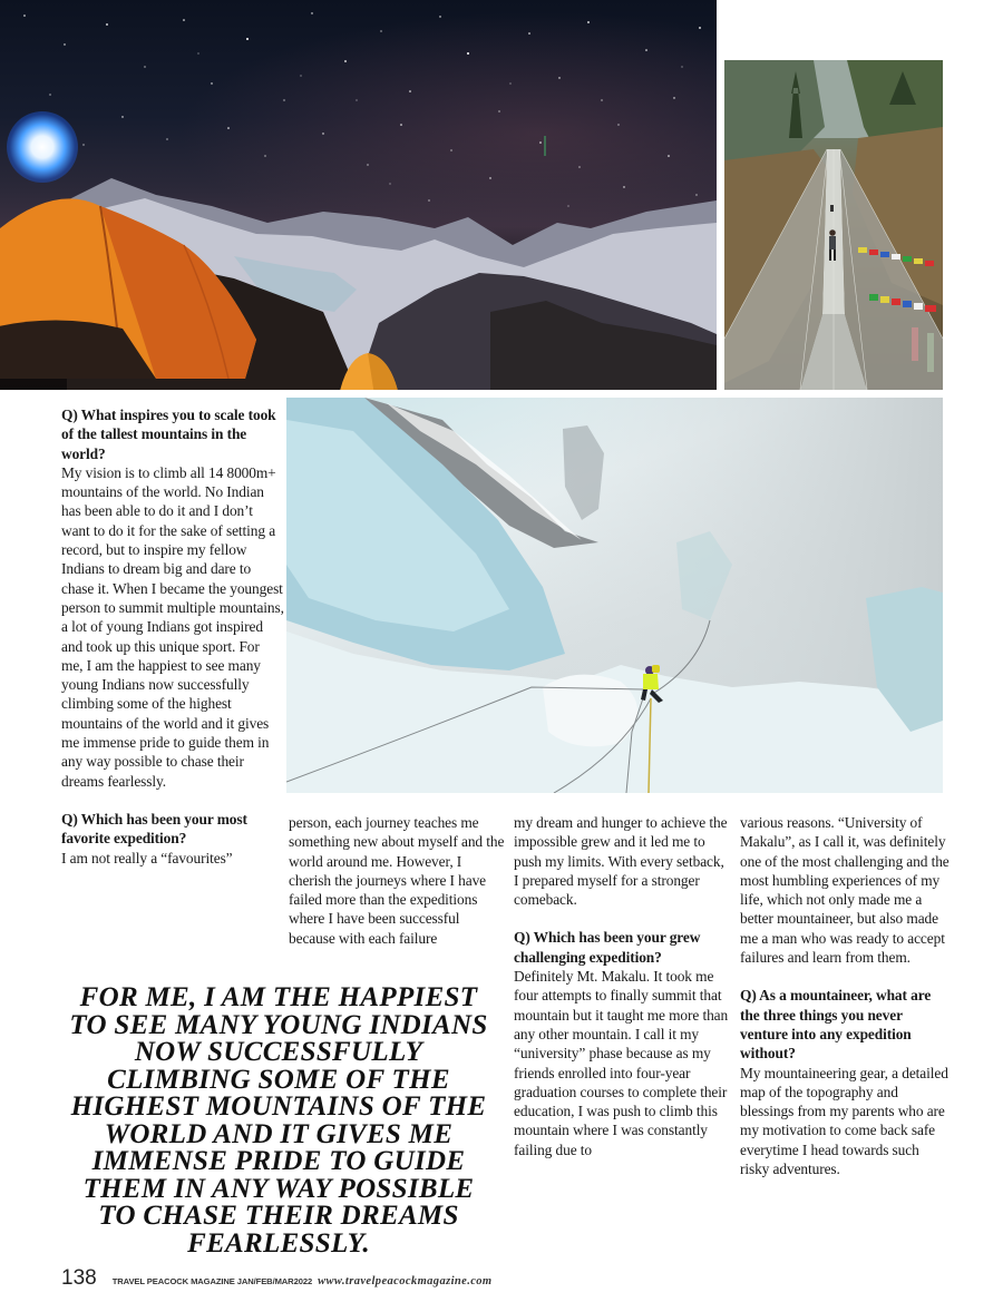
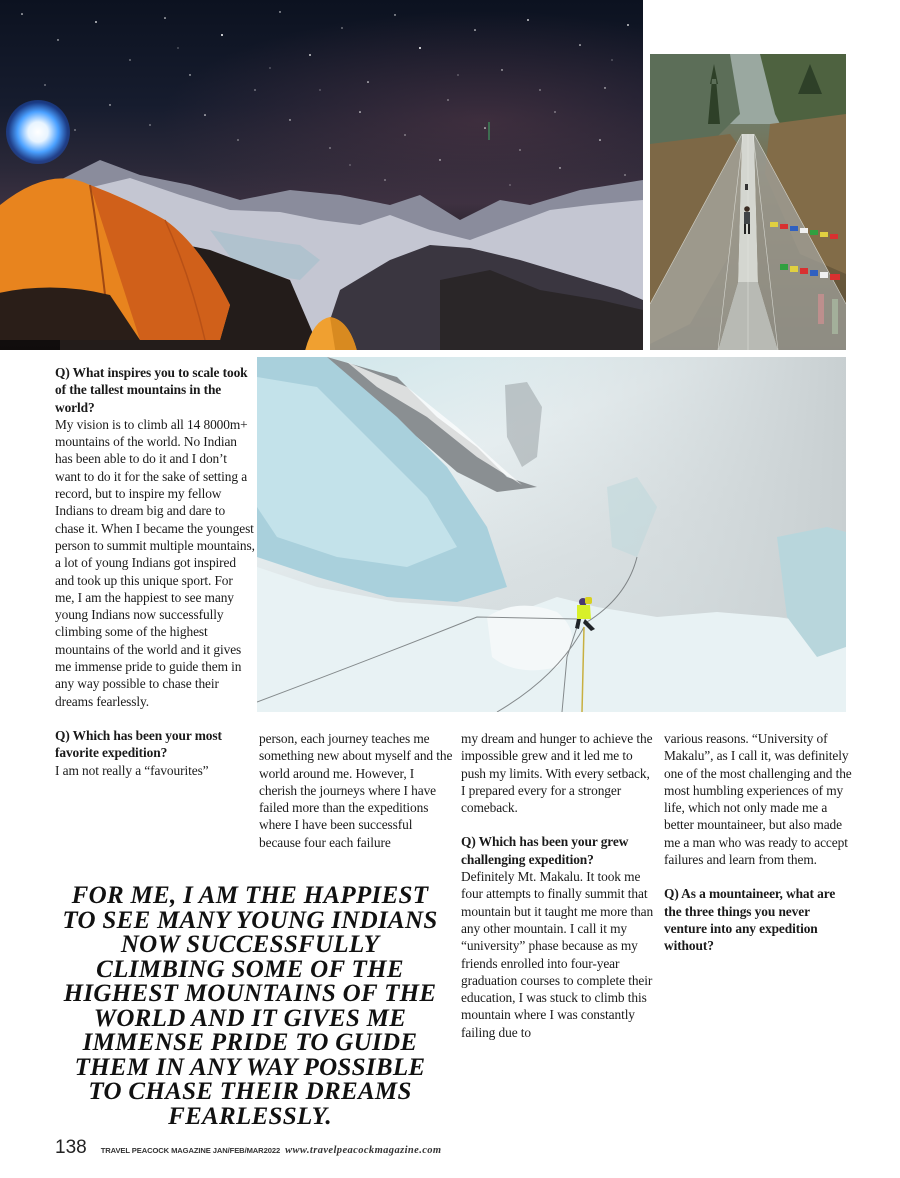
  Q) What inspires you to scale took of the tallest mountains in the world?
  My vision is to climb all 14 8000m+ mountains of the world. No Indian has been able to do it and I don’t want to do it for the sake of setting a record, but to inspire my fellow Indians to dream big and dare to chase it. When I became the youngest person to summit multiple mountains, a lot of young Indians got inspired and took up this unique sport. For me, I am the happiest to see many young Indians now successfully climbing some of the highest mountains of the world and it gives me immense pride to guide them in any way possible to chase their dreams fearlessly.
  Q) Which has been your most favorite expedition?
  I am not really a “favourites”
- person, each journey teaches me something new about myself and the world around me. However, I cherish the journeys where I have failed more than the expeditions where I have been successful because with each failure
+ person, each journey teaches me something new about myself and the world around me. However, I cherish the journeys where I have failed more than the expeditions where I have been successful because four each failure
- my dream and hunger to achieve the impossible grew and it led me to push my limits. With every setback, I prepared myself for a stronger comeback.
+ my dream and hunger to achieve the impossible grew and it led me to push my limits. With every setback, I prepared every for a stronger comeback.
  Q) Which has been your grew challenging expedition?
- Definitely Mt. Makalu. It took me four attempts to finally summit that mountain but it taught me more than any other mountain. I call it my “university” phase because as my friends enrolled into four-year graduation courses to complete their education, I was push to climb this mountain where I was constantly failing due to
+ Definitely Mt. Makalu. It took me four attempts to finally summit that mountain but it taught me more than any other mountain. I call it my “university” phase because as my friends enrolled into four-year graduation courses to complete their education, I was stuck to climb this mountain where I was constantly failing due to
  various reasons. “University of Makalu”, as I call it, was definitely one of the most challenging and the most humbling experiences of my life, which not only made me a better mountaineer, but also made me a man who was ready to accept failures and learn from them.
  Q) As a mountaineer, what are the three things you never venture into any expedition without?
- My mountaineering gear, a detailed map of the topography and blessings from my parents who are my motivation to come back safe everytime I head towards such risky adventures.
  FOR ME, I AM THE HAPPIEST TO SEE MANY YOUNG INDIANS NOW SUCCESSFULLY CLIMBING SOME OF THE HIGHEST MOUNTAINS OF THE WORLD AND IT GIVES ME IMMENSE PRIDE TO GUIDE THEM IN ANY WAY POSSIBLE TO CHASE THEIR DREAMS FEARLESSLY.
  138
  TRAVEL PEACOCK MAGAZINE JAN/FEB/MAR2022
  www.travelpeacockmagazine.com
